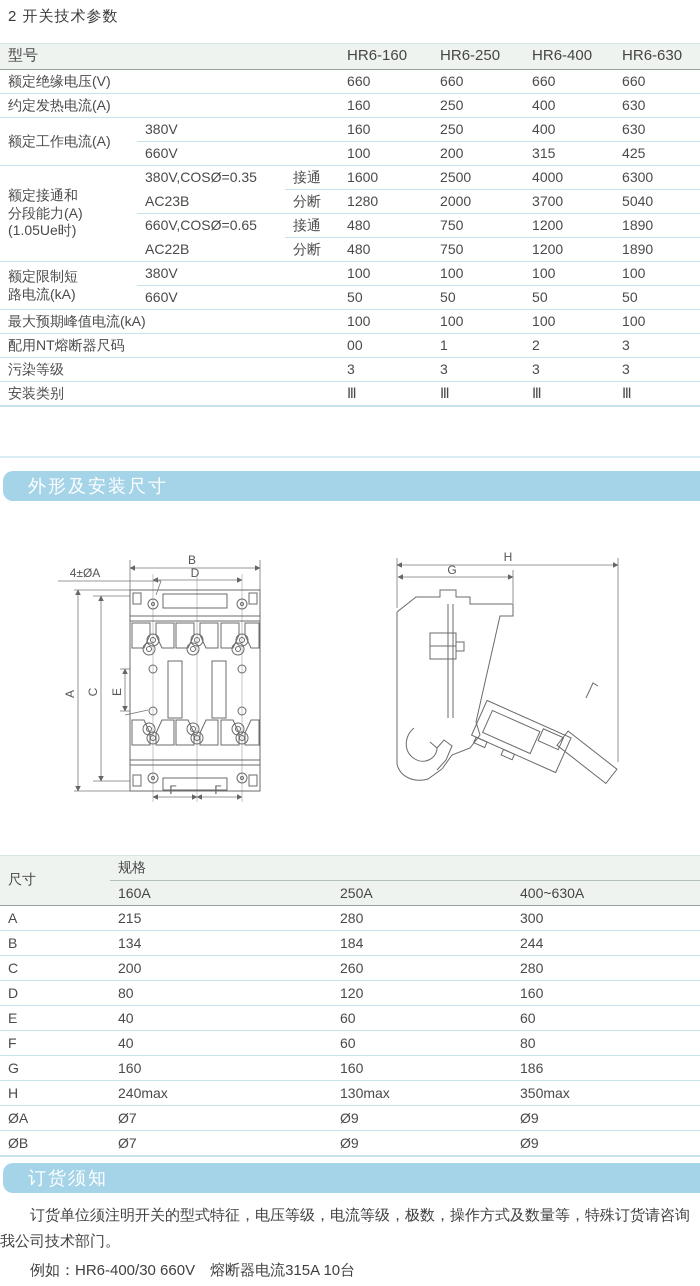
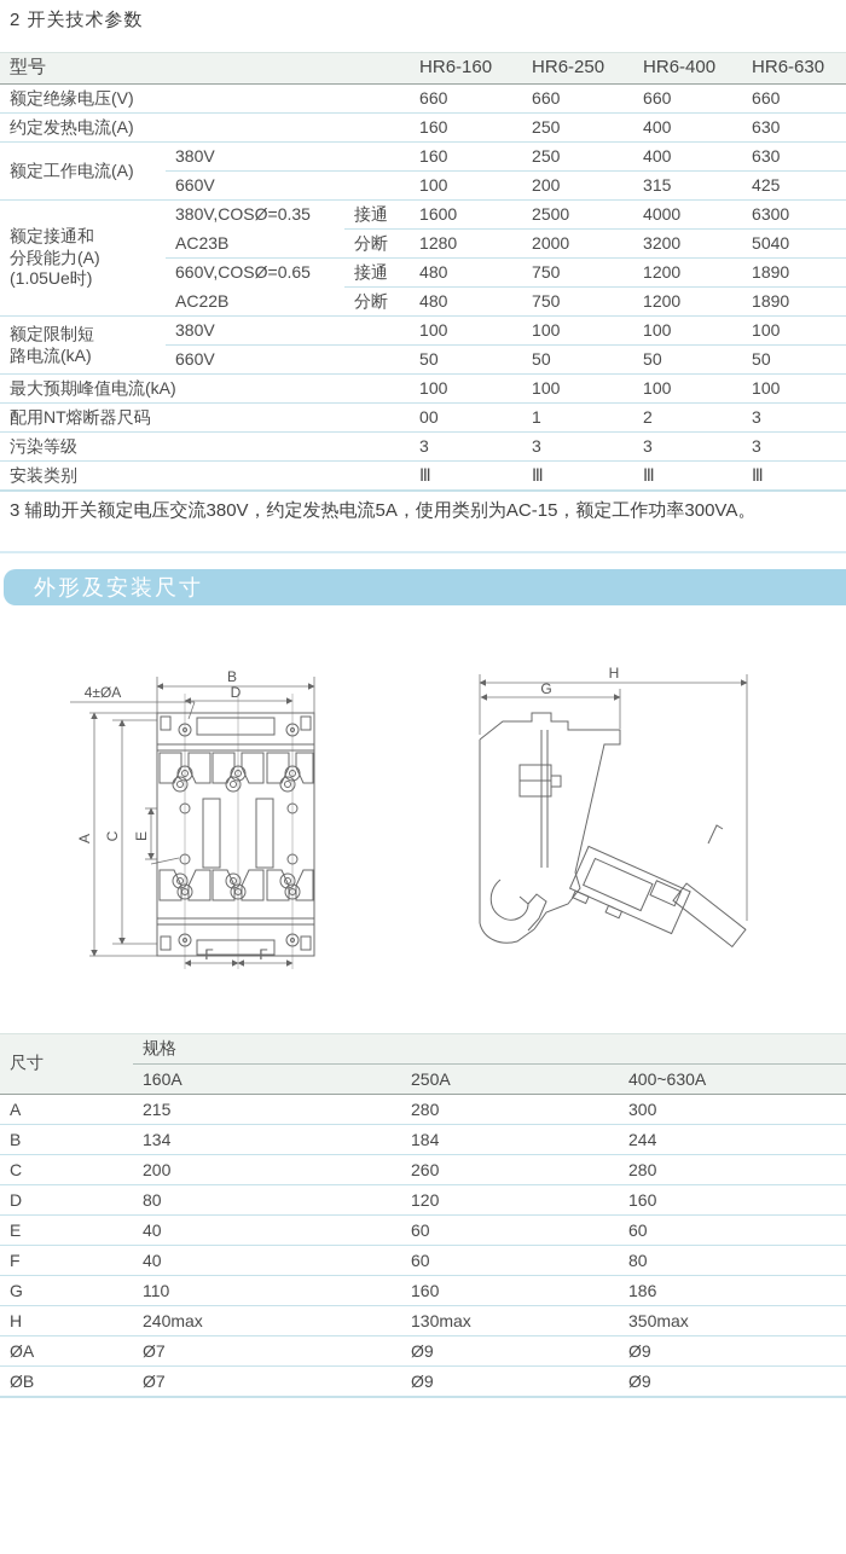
  2 开关技术参数
  型号	HR6-160	HR6-250	HR6-400	HR6-630
  额定绝缘电压(V)	660	660	660	660
  约定发热电流(A)	160	250	400	630
  额定工作电流(A)	380V	160	250	400	630
  660V	100	200	315	425
  额定接通和 分段能力(A) (1.05Ue时)	380V,COSØ=0.35	接通	1600	2500	4000	6300
- AC23B	分断	1280	2000	3700	5040
+ AC23B	分断	1280	2000	3200	5040
  660V,COSØ=0.65	接通	480	750	1200	1890
  AC22B	分断	480	750	1200	1890
  额定限制短 路电流(kA)	380V	100	100	100	100
  660V	50	50	50	50
  最大预期峰值电流(kA)	100	100	100	100
  配用NT熔断器尺码	00	1	2	3
  污染等级	3	3	3	3
  安装类别	Ⅲ	Ⅲ	Ⅲ	Ⅲ
+ 3 辅助开关额定电压交流380V，约定发热电流5A，使用类别为AC-15，额定工作功率300VA。
  外形及安装尺寸
  B
  D
  4±ØA
  H
  G
  尺寸	规格
  160A	250A	400~630A
  A	215	280	300
  B	134	184	244
  C	200	260	280
  D	80	120	160
  E	40	60	60
  F	40	60	80
- G	160	160	186
+ G	110	160	186
  H	240max	130max	350max
  ØA	Ø7	Ø9	Ø9
  ØB	Ø7	Ø9	Ø9
- 订货须知
- 订货单位须注明开关的型式特征，电压等级，电流等级，极数，操作方式及数量等，特殊订货请咨询我公司技术部门。
- 例如：HR6-400/30 660V 熔断器电流315A 10台
